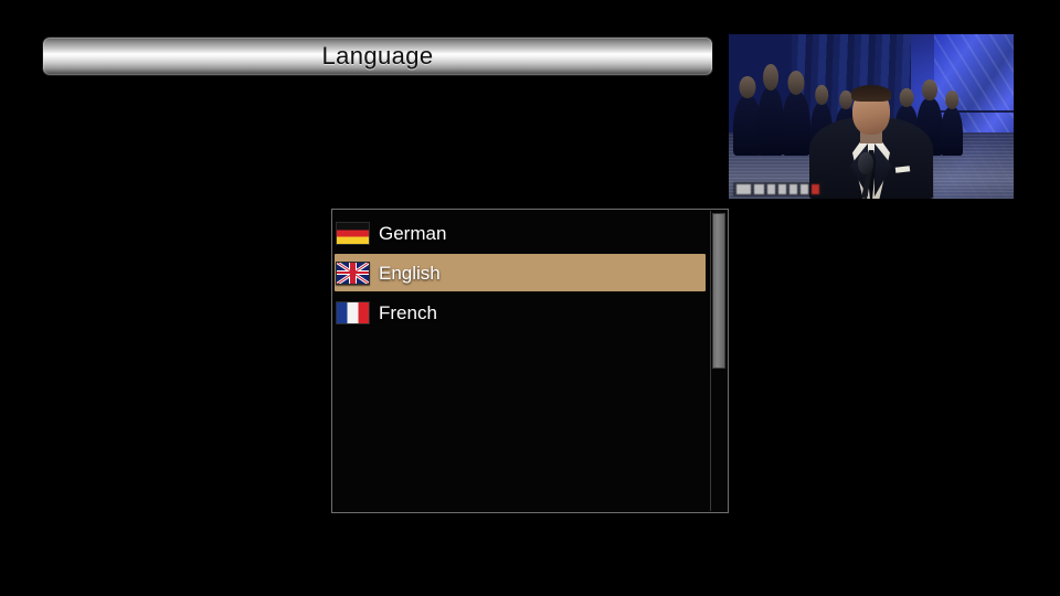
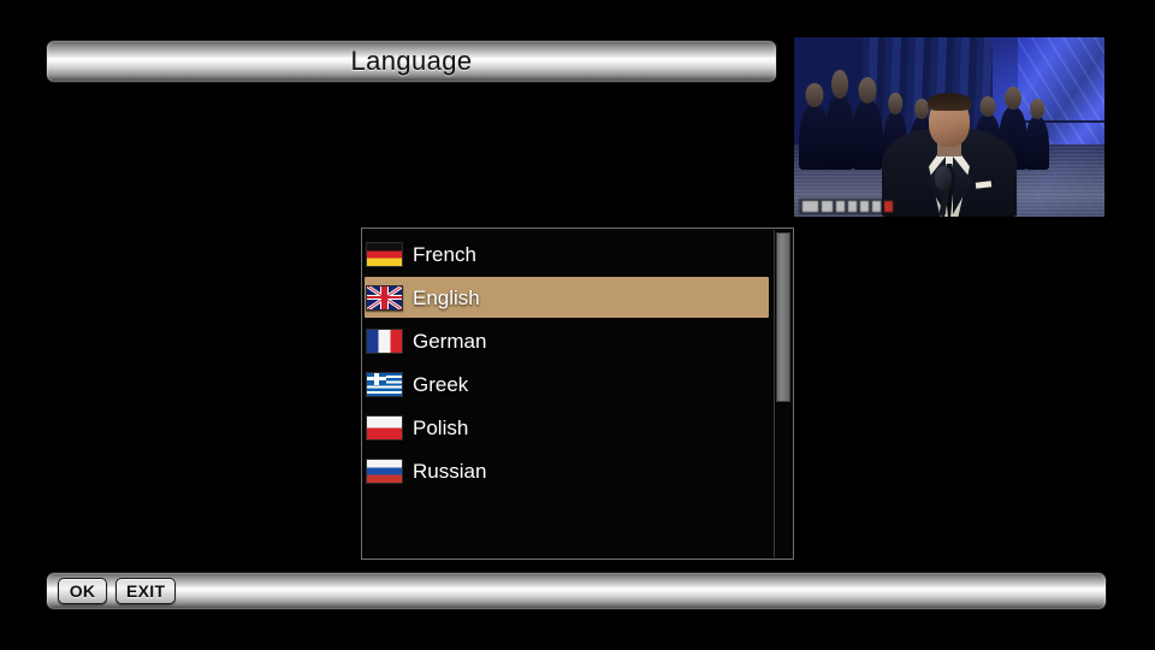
  Language
- German
+ French
  English
- French
+ German
+ Greek
+ Polish
+ Russian
+ OK
+ EXIT
